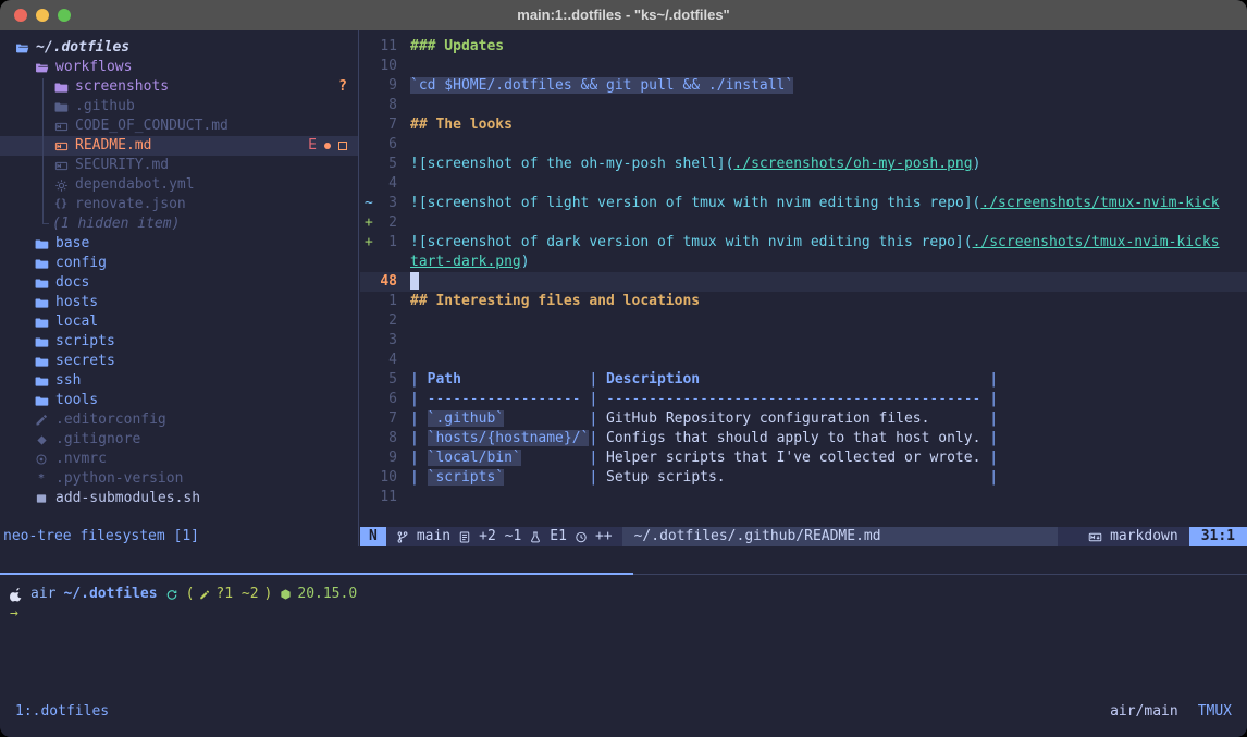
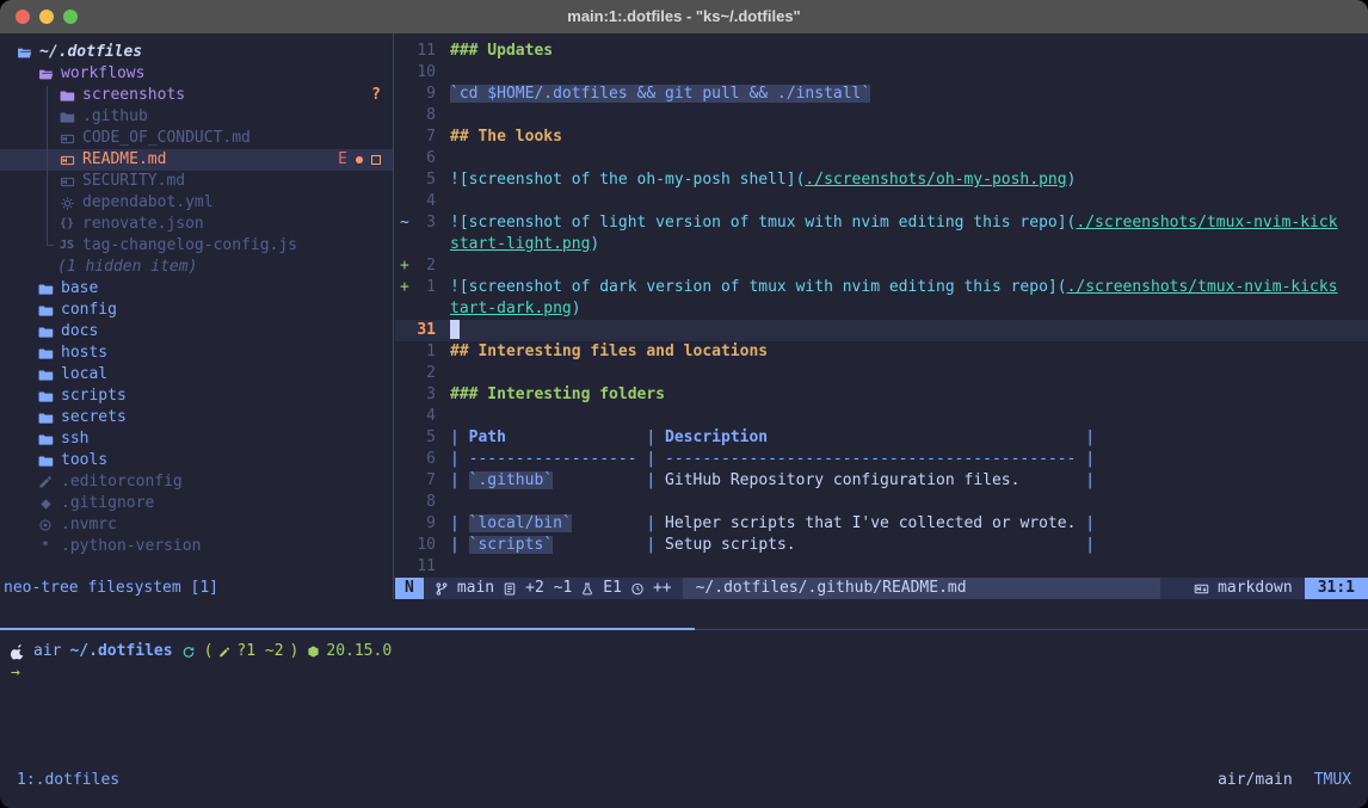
  main:1:.dotfiles - "ks~/.dotfiles"
  ~/.dotfiles
  workflows
  screenshots
  ?
  .github
  CODE_OF_CONDUCT.md
  README.md
  E
  SECURITY.md
  dependabot.yml
  {}
  renovate.json
+ JS
+ tag-changelog-config.js
  (1 hidden item)
  base
  config
  docs
  hosts
  local
  scripts
  secrets
  ssh
  tools
  .editorconfig
  .gitignore
  .nvmrc
  *
  .python-version
- add-submodules.sh
  neo-tree filesystem [1]
  11
  ### Updates
  10
  9
  `cd $HOME/.dotfiles && git pull && ./install`
  8
  7
  ## The looks
  6
  5
  ![screenshot of the oh-my-posh shell](./screenshots/oh-my-posh.png)
  4
  ~
  3
  ![screenshot of light version of tmux with nvim editing this repo](./screenshots/tmux-nvim-kick
+ start-light.png)
  +
  2
  +
  1
  ![screenshot of dark version of tmux with nvim editing this repo](./screenshots/tmux-nvim-kicks
  tart-dark.png)
- 48
+ 31
  1
  ## Interesting files and locations
  2
  3
+ ### Interesting folders
  4
  5
  | Path | Description |
  6
  | ------------------ | -------------------------------------------- |
  7
  | `.github` | GitHub Repository configuration files. |
  8
- | `hosts/{hostname}/`| Configs that should apply to that host only. |
  9
  | `local/bin` | Helper scripts that I've collected or wrote. |
  10
  | `scripts` | Setup scripts. |
  11
  N
  main
  +2 ~1
  E1
  ++
  ~/.dotfiles/.github/README.md
  markdown
  31:1
  air
  ~/.dotfiles
  (
  ?1 ~2
  )
  20.15.0
  →
  1:.dotfiles
  air/main
  TMUX
